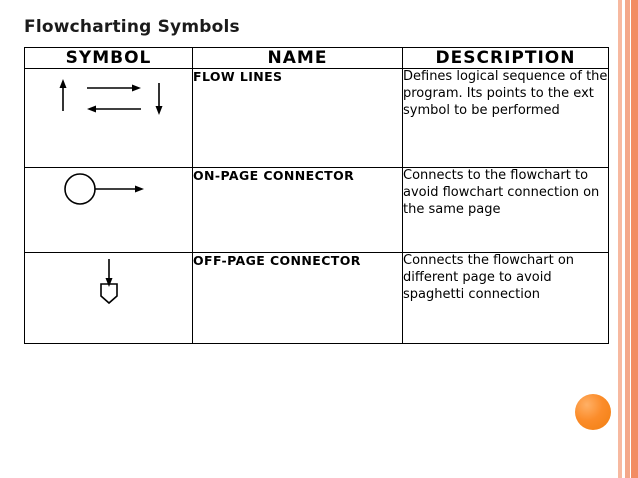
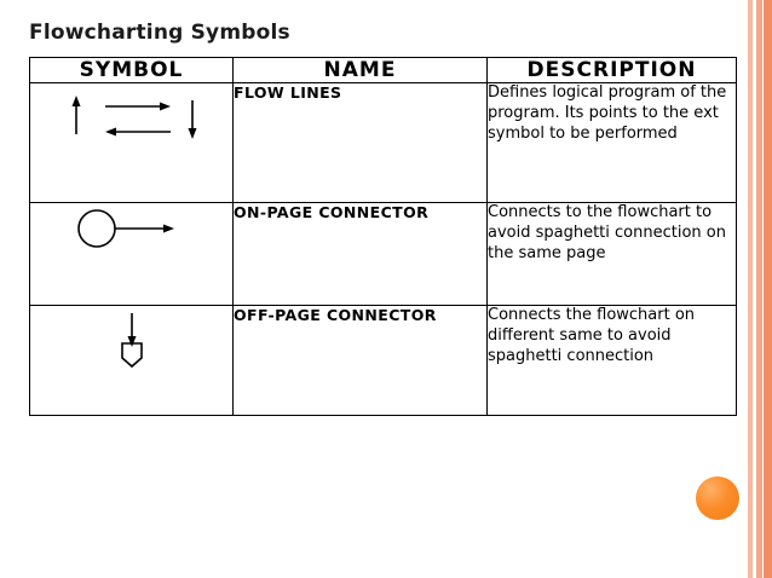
  Flowcharting Symbols
  SYMBOL	NAME	DESCRIPTION
- 	FLOW LINES	Defines logical sequence of the program. Its points to the ext symbol to be performed
+ 	FLOW LINES	Defines logical program of the program. Its points to the ext symbol to be performed
- 	ON-PAGE CONNECTOR	Connects to the flowchart to avoid flowchart connection on the same page
+ 	ON-PAGE CONNECTOR	Connects to the flowchart to avoid spaghetti connection on the same page
- 	OFF-PAGE CONNECTOR	Connects the flowchart on different page to avoid spaghetti connection
+ 	OFF-PAGE CONNECTOR	Connects the flowchart on different same to avoid spaghetti connection
